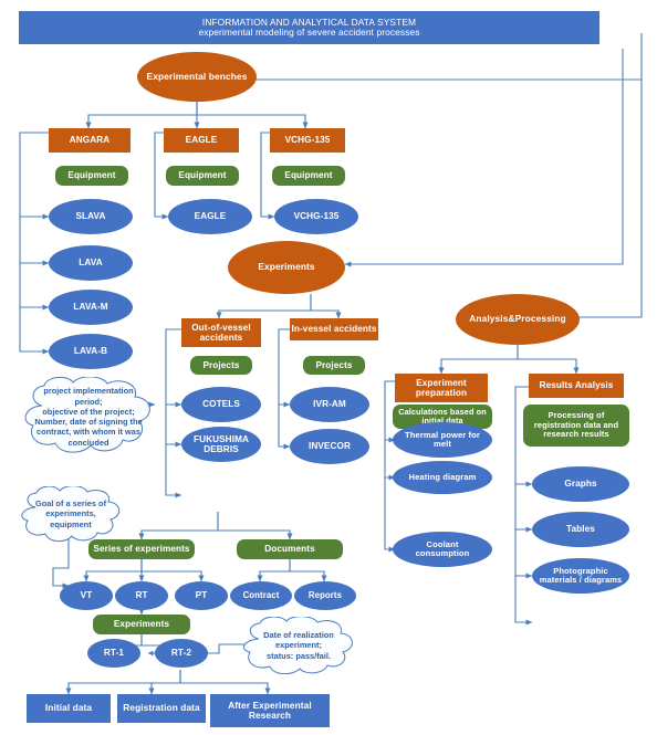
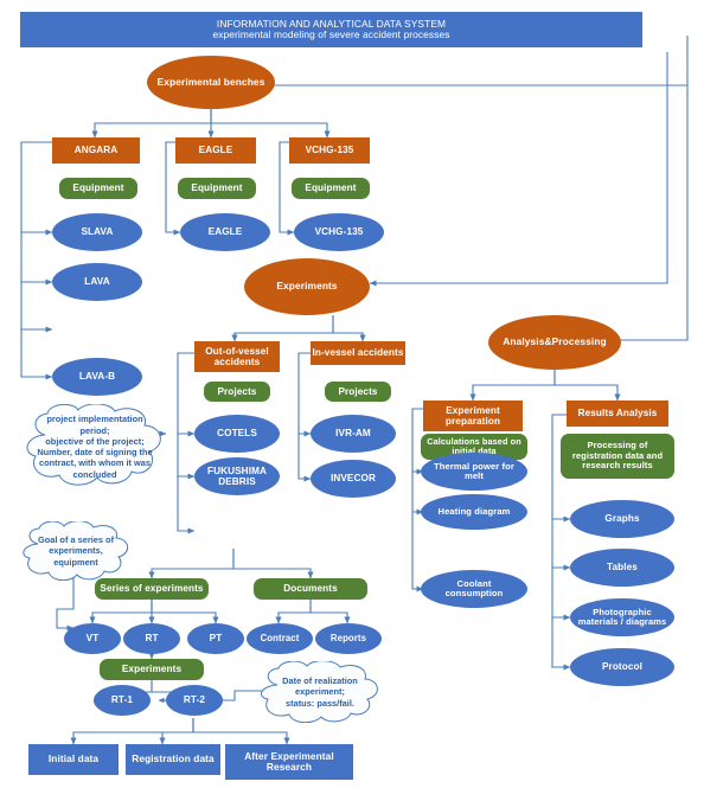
  project implementation
  period;
  objective of the project;
  Number, date of signing the
  contract, with whom it was
  concluded
  Goal of a series of
  experiments,
  equipment
  Date of realization
  experiment;
  status: pass/fail.
  INFORMATION AND ANALYTICAL DATA SYSTEM
  experimental modeling of severe accident processes
  Experimental benches
  ANGARA
  EAGLE
  VCHG-135
  Equipment
  Equipment
  Equipment
  SLAVA
  LAVA
- LAVA-M
  LAVA-B
  EAGLE
  VCHG-135
  Experiments
  Out-of-vessel
  accidents
  Projects
  COTELS
  FUKUSHIMA DEBRIS
  In-vessel accidents
  Projects
  IVR-AM
  INVECOR
  Analysis&Processing
  Experiment
  preparation
  Calculations based on
  initial data
  Thermal power for melt
  Heating diagram
  Coolant consumption
  Results Analysis
  Processing of
  registration data and
  research results
  Graphs
  Tables
  Photographic materials / diagrams
+ Protocol
  Series of experiments
  Documents
  VT
  RT
  PT
  Contract
  Reports
  Experiments
  RT-1
  RT-2
  Initial data
  Registration data
  After Experimental
  Research
